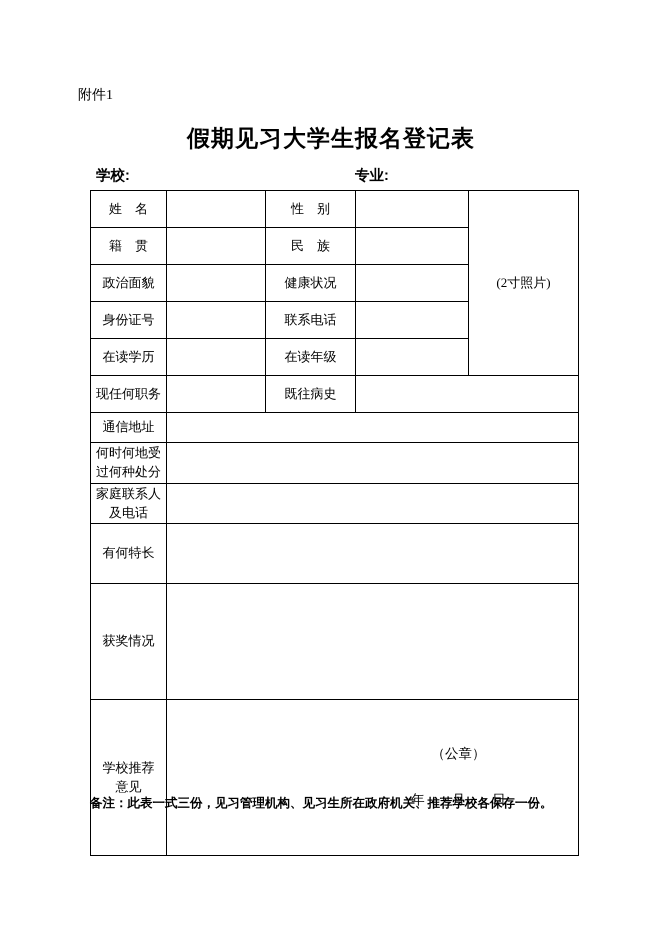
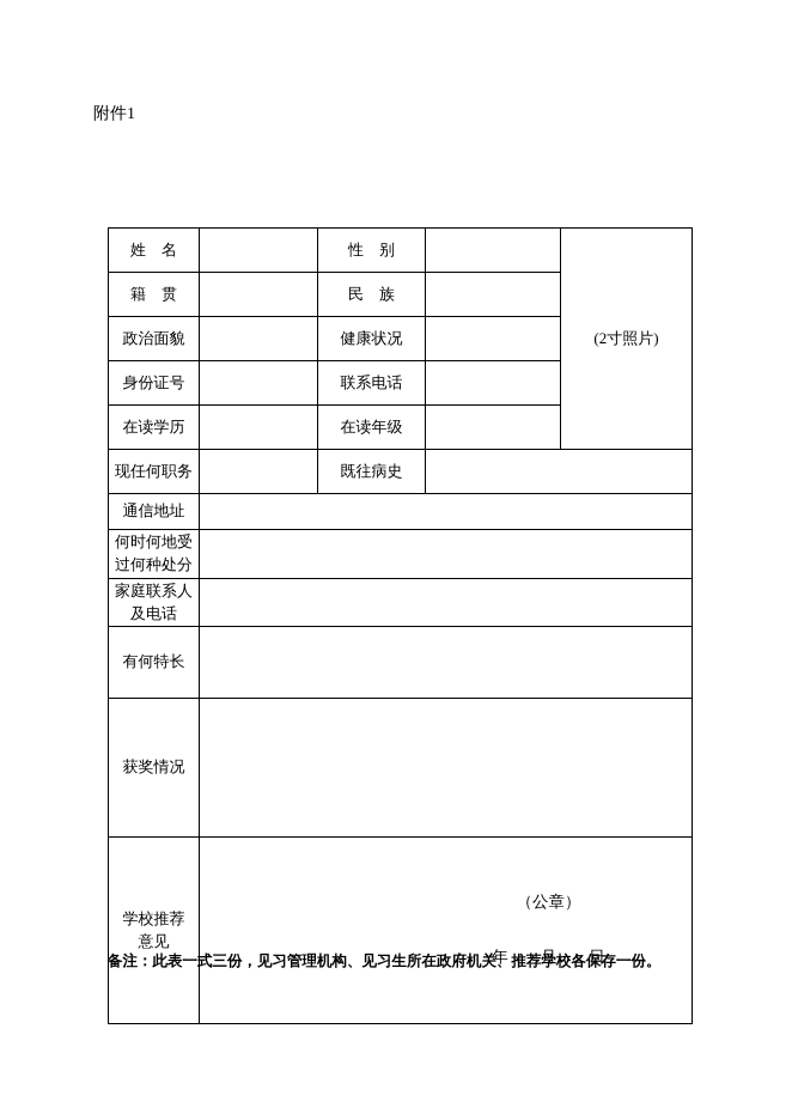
  附件1
- 假期见习大学生报名登记表
- 学校:
- 专业:
  姓 名		性 别		(2寸照片)
  籍 贯		民 族
  政治面貌		健康状况
  身份证号		联系电话
  在读学历		在读年级
  现任何职务		既往病史
  通信地址
  何时何地受 过何种处分
  家庭联系人 及电话
  有何特长
  获奖情况
  学校推荐 意见	（公章） 年 月 日
  备注：此表一式三份，见习管理机构、见习生所在政府机关、推荐学校各保存一份。
